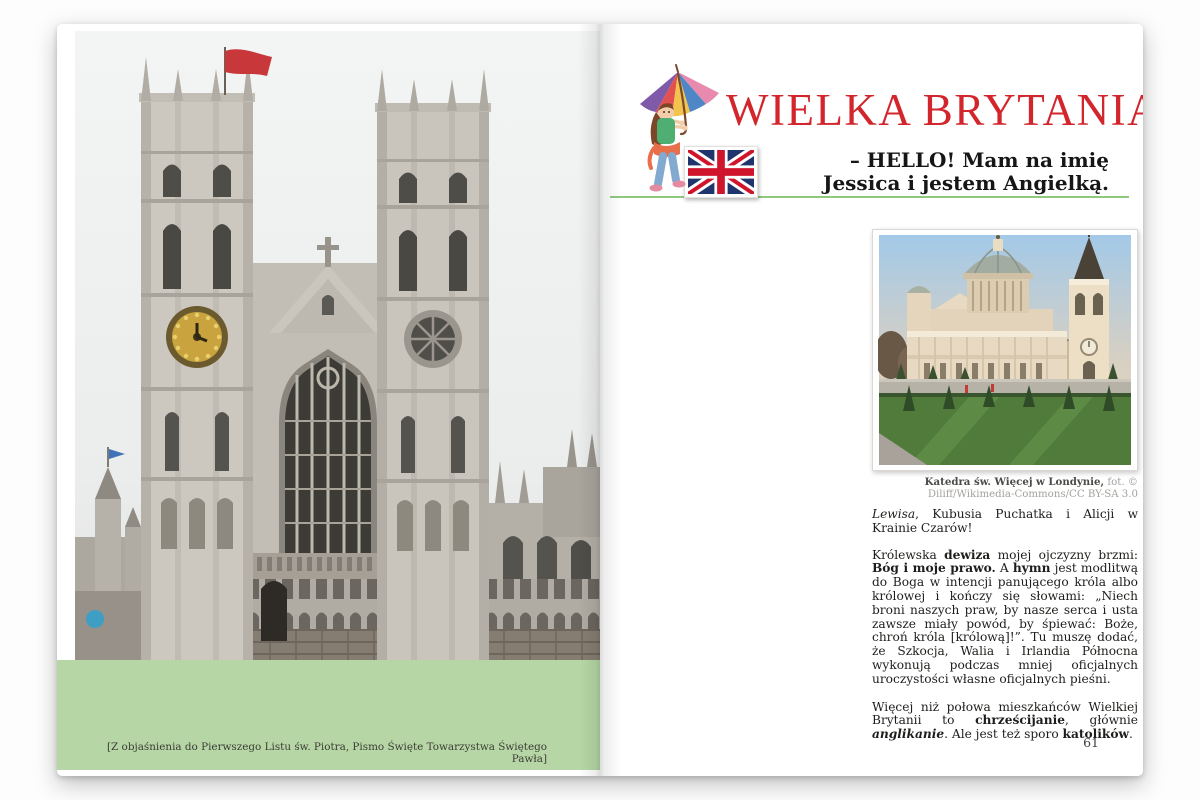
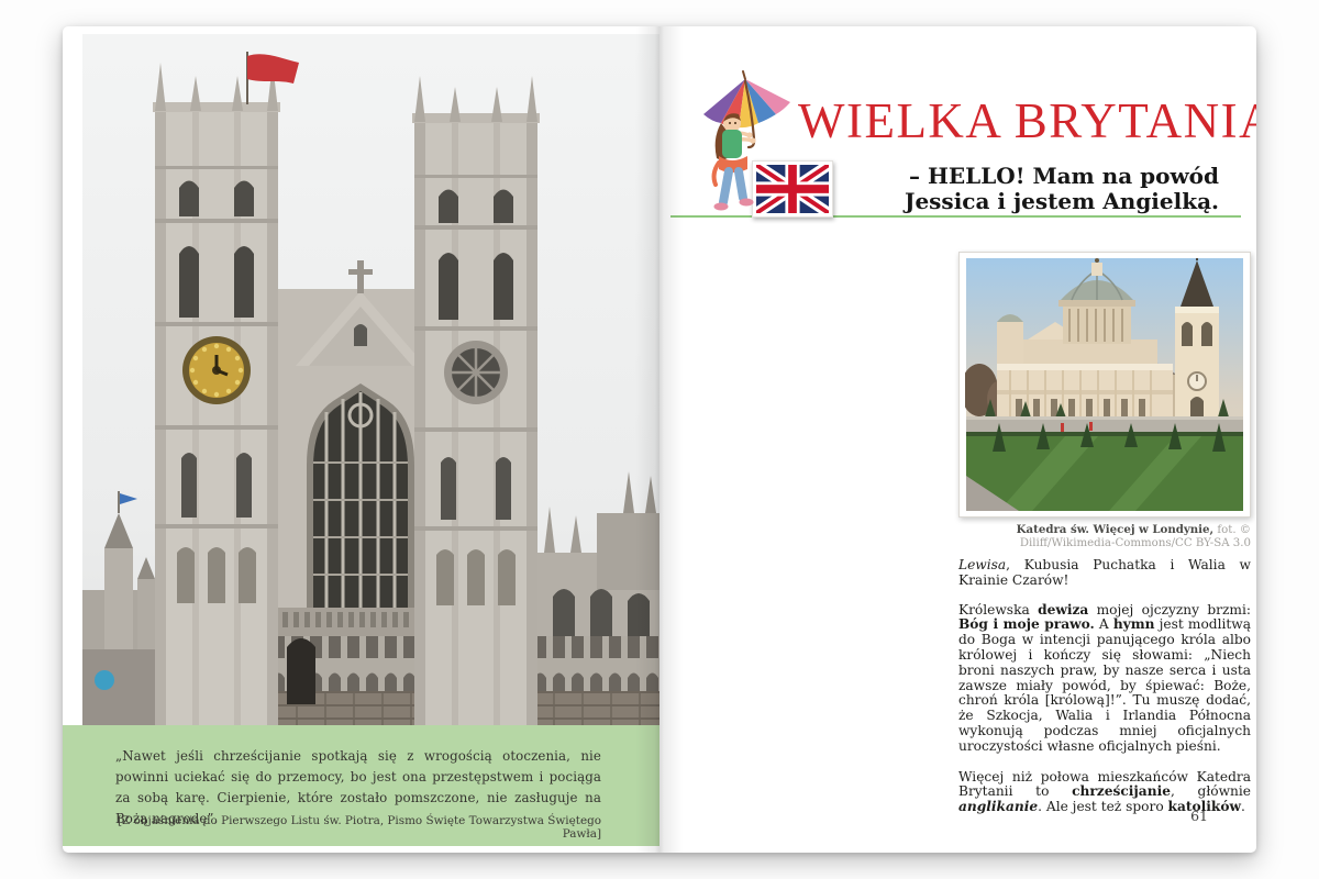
+ „Nawet jeśli chrześcijanie spotkają się z wrogością otoczenia, nie powinni uciekać się do przemocy, bo jest ona przestępstwem i pociąga za sobą karę. Cierpienie, które zostało pomszczone, nie zasługuje na Bożą nagrodę”.
  [Z objaśnienia do Pierwszego Listu św. Piotra, Pismo Święte Towarzystwa Świętego Pawła]
  WIELKA BRYTANI
- – HELLO! Mam na imię
+ – HELLO! Mam na powód
  Jessica i jestem Angielką.
  Katedra św. Więcej w Londynie, fot. © Diliff/Wikimedia-Commons/CC BY-SA 3.0
- Lewisa, Kubusia Puchatka i Alicji w Krainie Czarów!
+ Lewisa, Kubusia Puchatka i Walia w Krainie Czarów!
  Królewska dewiza mojej ojczyzny brzmi: Bóg i moje prawo. A hymn jest modlitwą do Boga w intencji panującego króla albo królowej i kończy się słowami: „Niech broni naszych praw, by nasze serca i usta zawsze miały powód, by śpiewać: Boże, chroń króla [królową]!”. Tu muszę dodać, że Szkocja, Walia i Irlandia Północna wykonują podczas mniej oficjalnych uroczystości własne oficjalnych pieśni.
- Więcej niż połowa mieszkańców Wielkiej Brytanii to chrześcijanie, głównie anglikanie. Ale jest też sporo katolików.
+ Więcej niż połowa mieszkańców Katedra Brytanii to chrześcijanie, głównie anglikanie. Ale jest też sporo katolików.
  61
